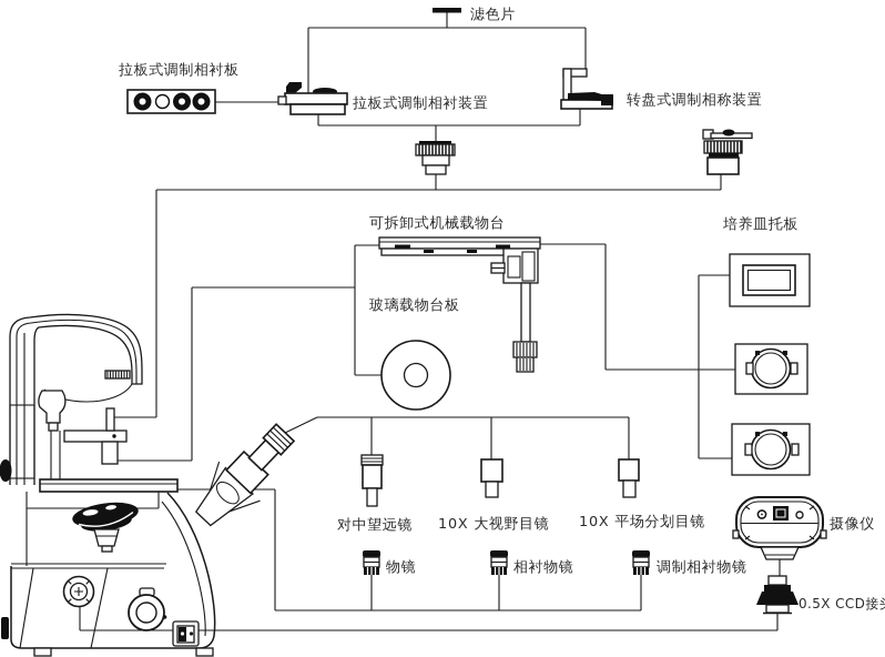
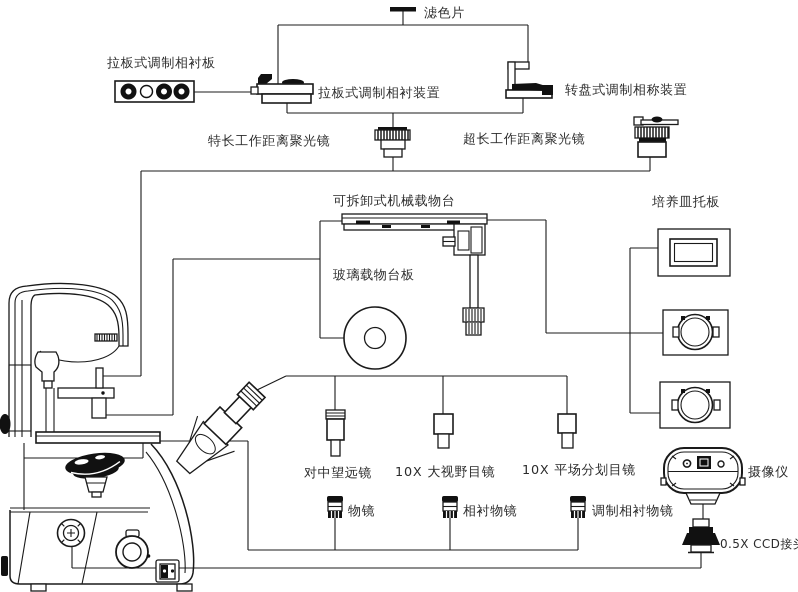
  滤色片
  拉板式调制相衬板
  拉板式调制相衬装置
  转盘式调制相称装置
+ 特长工作距离聚光镜
+ 超长工作距离聚光镜
  可拆卸式机械载物台
  培养皿托板
  玻璃载物台板
  对中望远镜
  10X 大视野目镜
  10X 平场分划目镜
  摄像仪
  物镜
  相衬物镜
  调制相衬物镜
  0.5X CCD接
